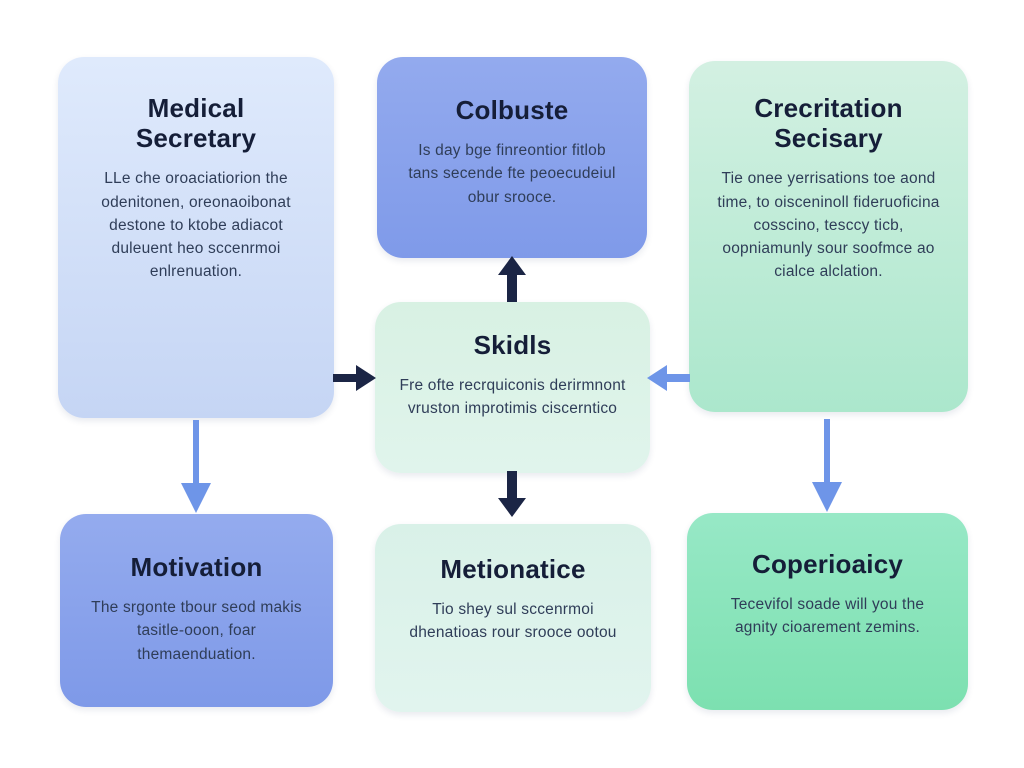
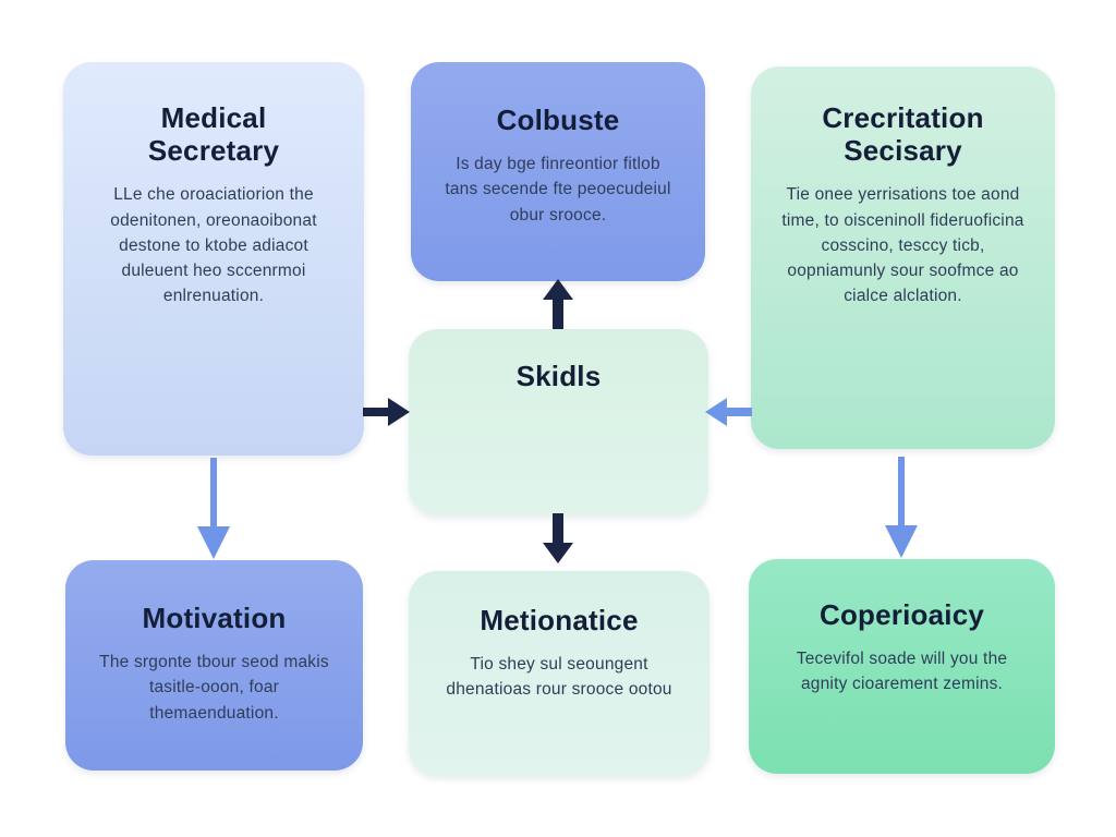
  Medical Secretary
  LLe che oroaciatiorion the odenitonen, oreonaoibonat destone to ktobe adiacot duleuent heo sccenrmoi enlrenuation.
  Colbuste
  Is day bge finreontior fitlob tans secende fte peoecudeiul obur srooce.
  Crecritation Secisary
  Tie onee yerrisations toe aond time, to oisceninoll fideruoficina cosscino, tesccy ticb, oopniamunly sour soofmce ao cialce alclation.
  Skidls
- Fre ofte recrquiconis derirmnont vruston improtimis ciscerntico
  Motivation
  The srgonte tbour seod makis tasitle-ooon, foar themaenduation.
  Metionatice
- Tio shey sul sccenrmoi dhenatioas rour srooce ootou
+ Tio shey sul seoungent dhenatioas rour srooce ootou
  Coperioaicy
  Tecevifol soade will you the agnity cioarement zemins.
